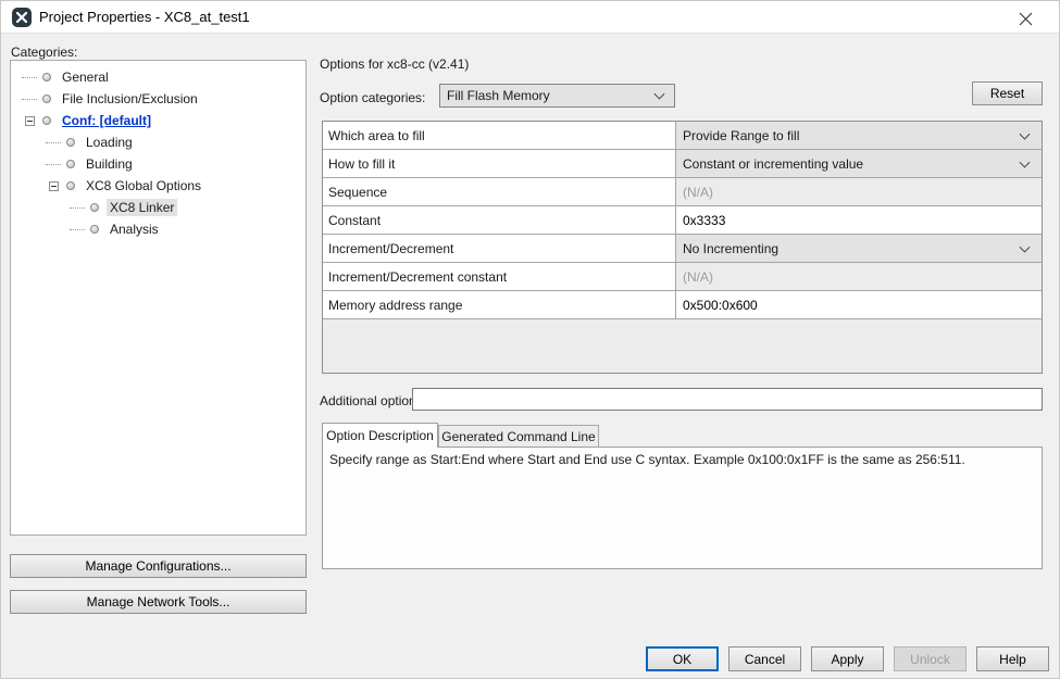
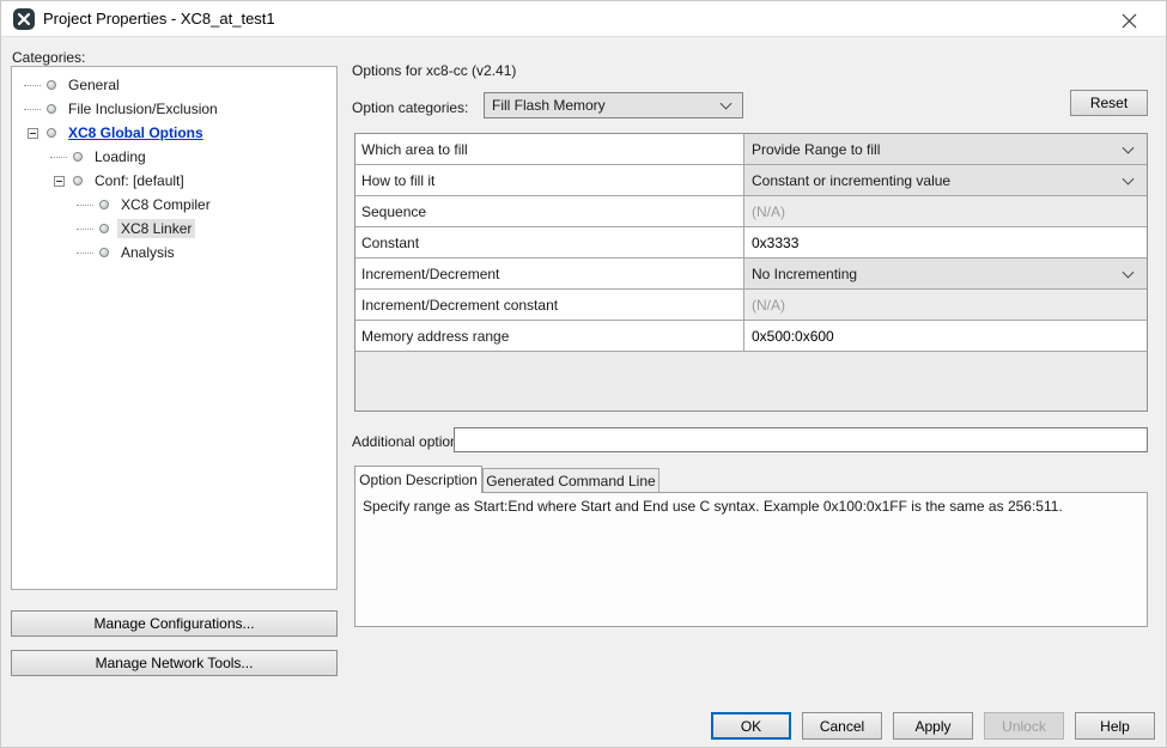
  Project Properties - XC8_at_test1
  Categories:
  General
  File Inclusion/Exclusion
- Conf: [default]
+ XC8 Global Options
  Loading
- Building
- XC8 Global Options
+ Conf: [default]
+ XC8 Compiler
  XC8 Linker
  Analysis
  Manage Configurations...
  Manage Network Tools...
  Options for xc8-cc (v2.41)
  Option categories:
  Fill Flash Memory
  Reset
  Which area to fill
  Provide Range to fill
  How to fill it
  Constant or incrementing value
  Sequence
  (N/A)
  Constant
  0x3333
  Increment/Decrement
  No Incrementing
  Increment/Decrement constant
  (N/A)
  Memory address range
  0x500:0x600
  Additional optio
  Option Description
  Generated Command Line
  Specify range as Start:End where Start and End use C syntax. Example 0x100:0x1FF is the same as 256:511.
  OK
  Cancel
  Apply
  Unlock
  Help
